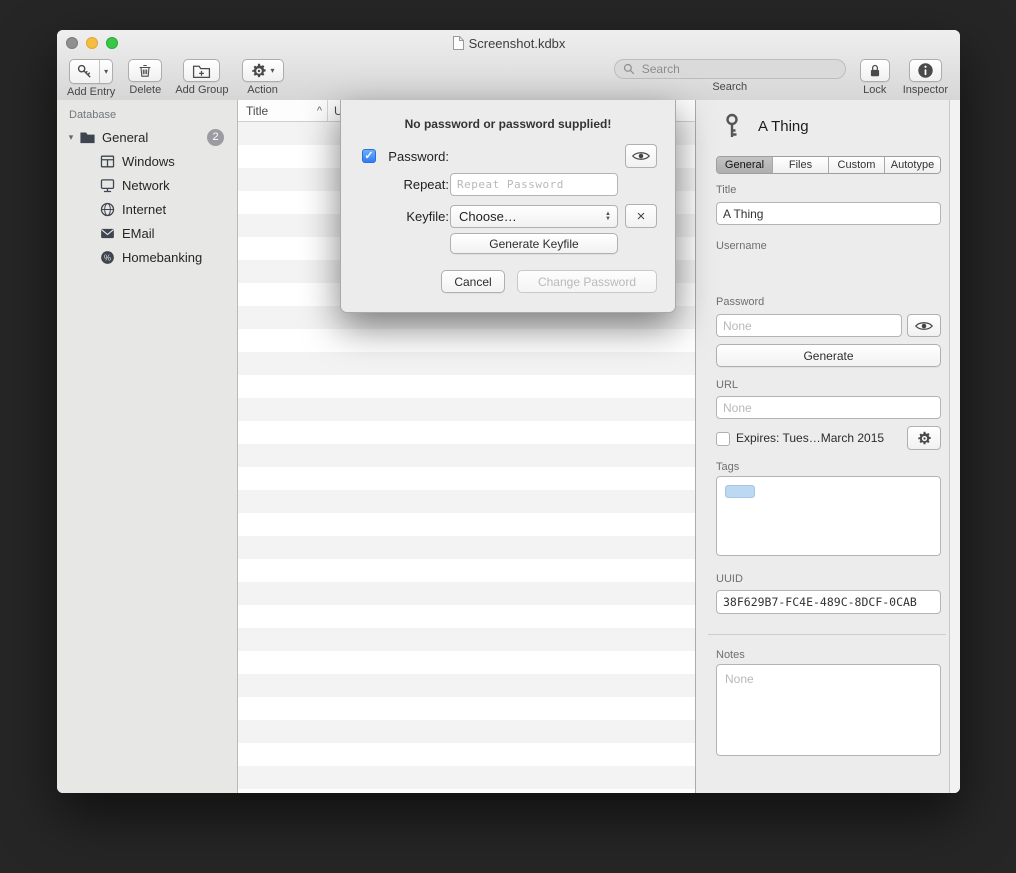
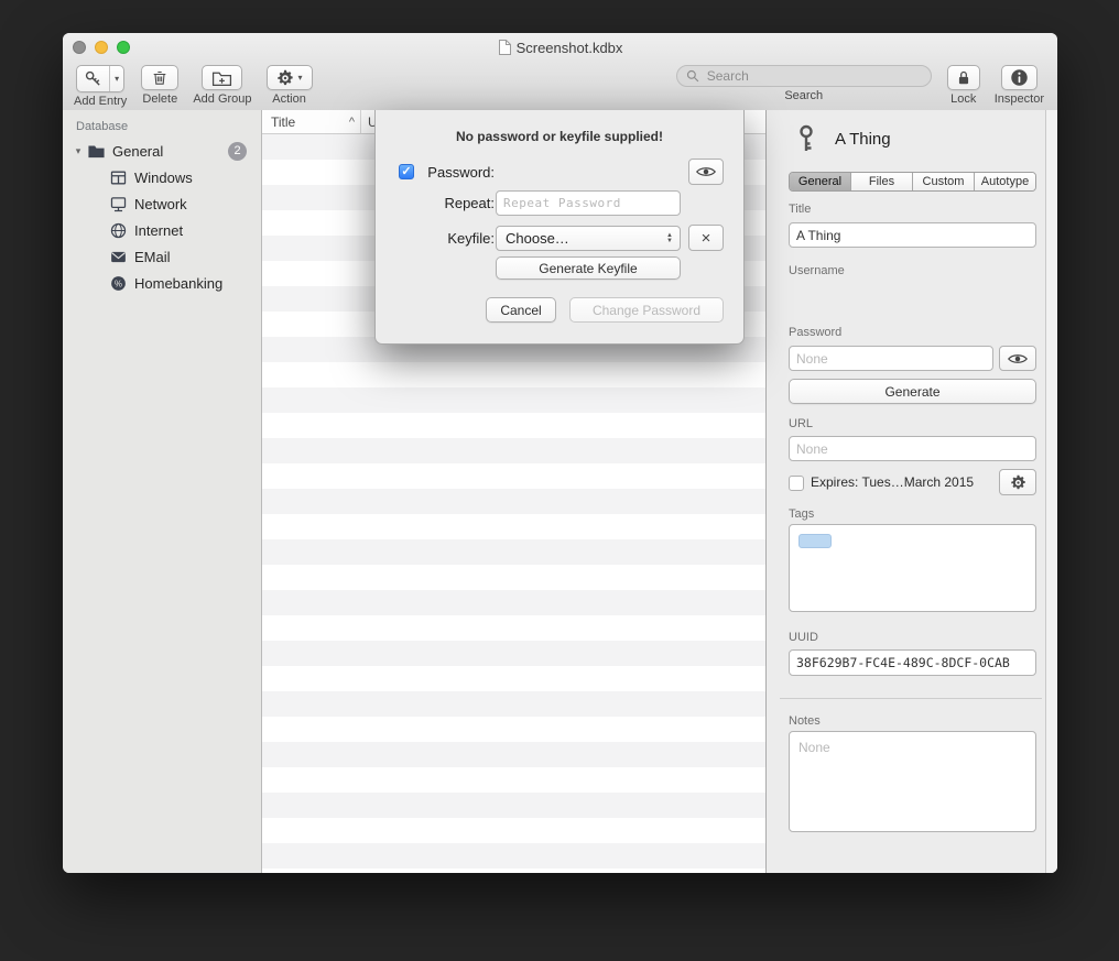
  Screenshot.kdbx
  ▾
  Add Entry
  Delete
  Add Group
  ▾
  Action
  Search
  Search
  Lock
  Inspector
  Database
  ▾
  General
  2
  Windows
  Network
  Internet
  EMail
  %
  Homebanking
  Title
  ^
  U
  A Thing
  General
  Files
  Custom
  Autotype
  Title
  A Thing
  Username
  Password
  None
  Generate
  URL
  None
  Expires: Tues…March 2015
  Tags
  UUID
  38F629B7-FC4E-489C-8DCF-0CAB
  Notes
  None
- No password or password supplied!
+ No password or keyfile supplied!
  ✓
  Password:
  Repeat:
  Repeat Password
  Keyfile:
  Choose…
  ×
  Generate Keyfile
  Cancel
  Change Password
